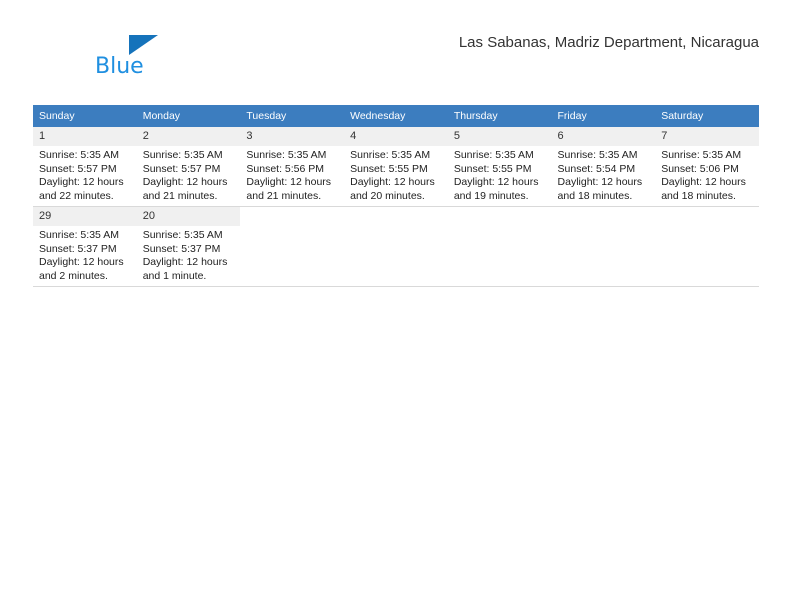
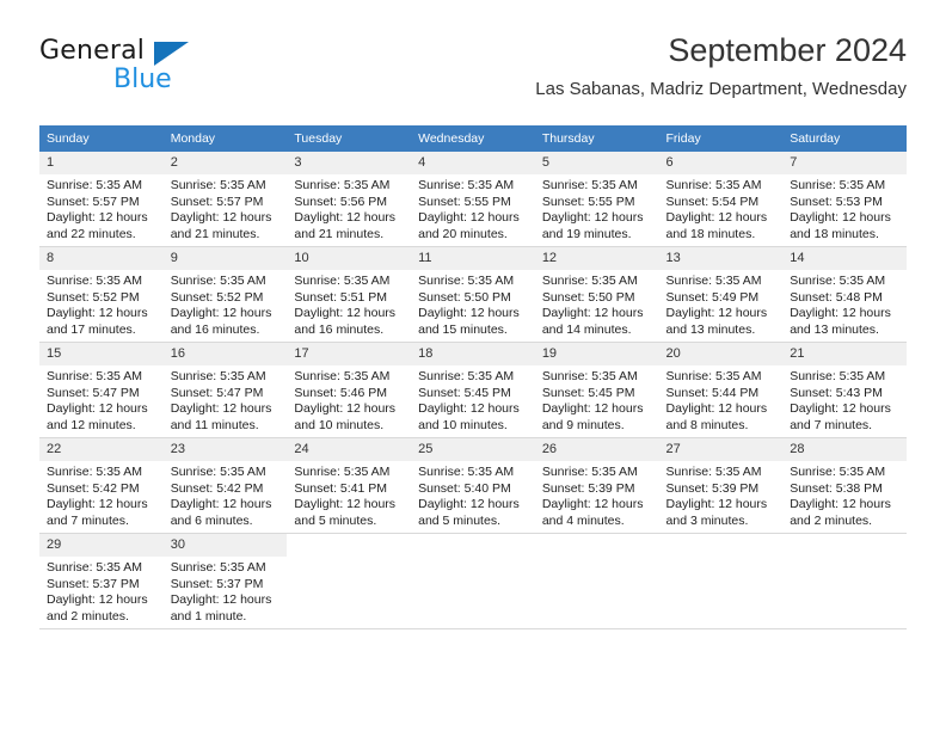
+ General
  Blue
+ September 2024
- Las Sabanas, Madriz Department, Nicaragua
+ Las Sabanas, Madriz Department, Wednesday
  Sunday	Monday	Tuesday	Wednesday	Thursday	Friday	Saturday
- 1Sunrise: 5:35 AMSunset: 5:57 PMDaylight: 12 hoursand 22 minutes.	2Sunrise: 5:35 AMSunset: 5:57 PMDaylight: 12 hoursand 21 minutes.	3Sunrise: 5:35 AMSunset: 5:56 PMDaylight: 12 hoursand 21 minutes.	4Sunrise: 5:35 AMSunset: 5:55 PMDaylight: 12 hoursand 20 minutes.	5Sunrise: 5:35 AMSunset: 5:55 PMDaylight: 12 hoursand 19 minutes.	6Sunrise: 5:35 AMSunset: 5:54 PMDaylight: 12 hoursand 18 minutes.	7Sunrise: 5:35 AMSunset: 5:06 PMDaylight: 12 hoursand 18 minutes.
+ 1Sunrise: 5:35 AMSunset: 5:57 PMDaylight: 12 hoursand 22 minutes.	2Sunrise: 5:35 AMSunset: 5:57 PMDaylight: 12 hoursand 21 minutes.	3Sunrise: 5:35 AMSunset: 5:56 PMDaylight: 12 hoursand 21 minutes.	4Sunrise: 5:35 AMSunset: 5:55 PMDaylight: 12 hoursand 20 minutes.	5Sunrise: 5:35 AMSunset: 5:55 PMDaylight: 12 hoursand 19 minutes.	6Sunrise: 5:35 AMSunset: 5:54 PMDaylight: 12 hoursand 18 minutes.	7Sunrise: 5:35 AMSunset: 5:53 PMDaylight: 12 hoursand 18 minutes.
+ 8Sunrise: 5:35 AMSunset: 5:52 PMDaylight: 12 hoursand 17 minutes.	9Sunrise: 5:35 AMSunset: 5:52 PMDaylight: 12 hoursand 16 minutes.	10Sunrise: 5:35 AMSunset: 5:51 PMDaylight: 12 hoursand 16 minutes.	11Sunrise: 5:35 AMSunset: 5:50 PMDaylight: 12 hoursand 15 minutes.	12Sunrise: 5:35 AMSunset: 5:50 PMDaylight: 12 hoursand 14 minutes.	13Sunrise: 5:35 AMSunset: 5:49 PMDaylight: 12 hoursand 13 minutes.	14Sunrise: 5:35 AMSunset: 5:48 PMDaylight: 12 hoursand 13 minutes.
+ 15Sunrise: 5:35 AMSunset: 5:47 PMDaylight: 12 hoursand 12 minutes.	16Sunrise: 5:35 AMSunset: 5:47 PMDaylight: 12 hoursand 11 minutes.	17Sunrise: 5:35 AMSunset: 5:46 PMDaylight: 12 hoursand 10 minutes.	18Sunrise: 5:35 AMSunset: 5:45 PMDaylight: 12 hoursand 10 minutes.	19Sunrise: 5:35 AMSunset: 5:45 PMDaylight: 12 hoursand 9 minutes.	20Sunrise: 5:35 AMSunset: 5:44 PMDaylight: 12 hoursand 8 minutes.	21Sunrise: 5:35 AMSunset: 5:43 PMDaylight: 12 hoursand 7 minutes.
+ 22Sunrise: 5:35 AMSunset: 5:42 PMDaylight: 12 hoursand 7 minutes.	23Sunrise: 5:35 AMSunset: 5:42 PMDaylight: 12 hoursand 6 minutes.	24Sunrise: 5:35 AMSunset: 5:41 PMDaylight: 12 hoursand 5 minutes.	25Sunrise: 5:35 AMSunset: 5:40 PMDaylight: 12 hoursand 5 minutes.	26Sunrise: 5:35 AMSunset: 5:39 PMDaylight: 12 hoursand 4 minutes.	27Sunrise: 5:35 AMSunset: 5:39 PMDaylight: 12 hoursand 3 minutes.	28Sunrise: 5:35 AMSunset: 5:38 PMDaylight: 12 hoursand 2 minutes.
- 29Sunrise: 5:35 AMSunset: 5:37 PMDaylight: 12 hoursand 2 minutes.	20Sunrise: 5:35 AMSunset: 5:37 PMDaylight: 12 hoursand 1 minute.
+ 29Sunrise: 5:35 AMSunset: 5:37 PMDaylight: 12 hoursand 2 minutes.	30Sunrise: 5:35 AMSunset: 5:37 PMDaylight: 12 hoursand 1 minute.
